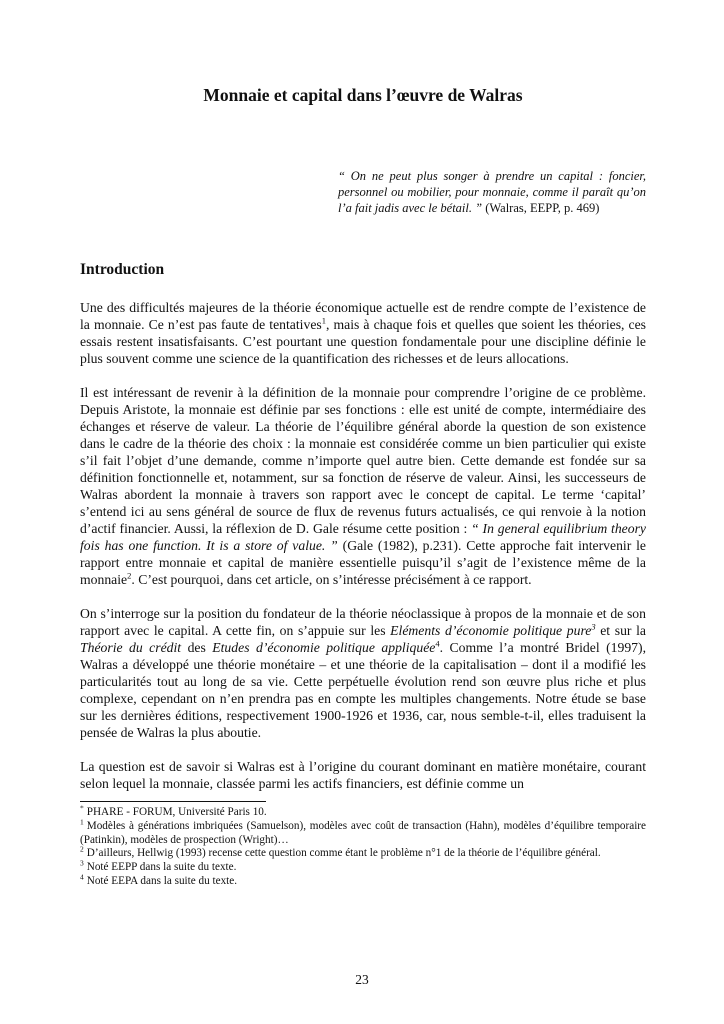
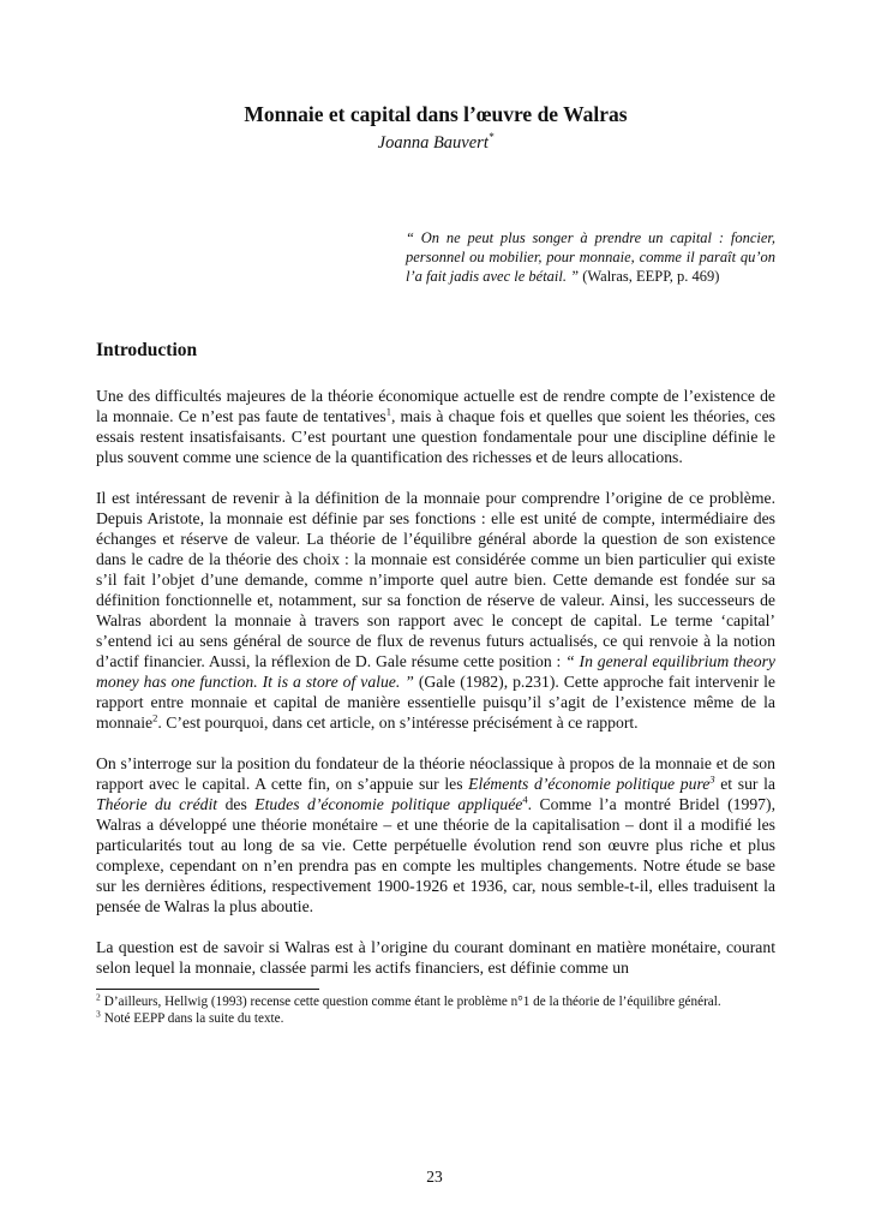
  Monnaie et capital dans l’œuvre de Walras
+ Joanna Bauvert*
  “ On ne peut plus songer à prendre un capital : foncier, personnel ou mobilier, pour monnaie, comme il paraît qu’on l’a fait jadis avec le bétail. ” (Walras, EEPP, p. 469)
  Introduction
  Une des difficultés majeures de la théorie économique actuelle est de rendre compte de l’existence de la monnaie. Ce n’est pas faute de tentatives1, mais à chaque fois et quelles que soient les théories, ces essais restent insatisfaisants. C’est pourtant une question fondamentale pour une discipline définie le plus souvent comme une science de la quantification des richesses et de leurs allocations.
- Il est intéressant de revenir à la définition de la monnaie pour comprendre l’origine de ce problème. Depuis Aristote, la monnaie est définie par ses fonctions : elle est unité de compte, intermédiaire des échanges et réserve de valeur. La théorie de l’équilibre général aborde la question de son existence dans le cadre de la théorie des choix : la monnaie est considérée comme un bien particulier qui existe s’il fait l’objet d’une demande, comme n’importe quel autre bien. Cette demande est fondée sur sa définition fonctionnelle et, notamment, sur sa fonction de réserve de valeur. Ainsi, les successeurs de Walras abordent la monnaie à travers son rapport avec le concept de capital. Le terme ‘capital’ s’entend ici au sens général de source de flux de revenus futurs actualisés, ce qui renvoie à la notion d’actif financier. Aussi, la réflexion de D. Gale résume cette position : “ In general equilibrium theory fois has one function. It is a store of value. ” (Gale (1982), p.231). Cette approche fait intervenir le rapport entre monnaie et capital de manière essentielle puisqu’il s’agit de l’existence même de la monnaie2. C’est pourquoi, dans cet article, on s’intéresse précisément à ce rapport.
+ Il est intéressant de revenir à la définition de la monnaie pour comprendre l’origine de ce problème. Depuis Aristote, la monnaie est définie par ses fonctions : elle est unité de compte, intermédiaire des échanges et réserve de valeur. La théorie de l’équilibre général aborde la question de son existence dans le cadre de la théorie des choix : la monnaie est considérée comme un bien particulier qui existe s’il fait l’objet d’une demande, comme n’importe quel autre bien. Cette demande est fondée sur sa définition fonctionnelle et, notamment, sur sa fonction de réserve de valeur. Ainsi, les successeurs de Walras abordent la monnaie à travers son rapport avec le concept de capital. Le terme ‘capital’ s’entend ici au sens général de source de flux de revenus futurs actualisés, ce qui renvoie à la notion d’actif financier. Aussi, la réflexion de D. Gale résume cette position : “ In general equilibrium theory money has one function. It is a store of value. ” (Gale (1982), p.231). Cette approche fait intervenir le rapport entre monnaie et capital de manière essentielle puisqu’il s’agit de l’existence même de la monnaie2. C’est pourquoi, dans cet article, on s’intéresse précisément à ce rapport.
  On s’interroge sur la position du fondateur de la théorie néoclassique à propos de la monnaie et de son rapport avec le capital. A cette fin, on s’appuie sur les Eléments d’économie politique pure3 et sur la Théorie du crédit des Etudes d’économie politique appliquée4. Comme l’a montré Bridel (1997), Walras a développé une théorie monétaire – et une théorie de la capitalisation – dont il a modifié les particularités tout au long de sa vie. Cette perpétuelle évolution rend son œuvre plus riche et plus complexe, cependant on n’en prendra pas en compte les multiples changements. Notre étude se base sur les dernières éditions, respectivement 1900-1926 et 1936, car, nous semble-t-il, elles traduisent la pensée de Walras la plus aboutie.
  La question est de savoir si Walras est à l’origine du courant dominant en matière monétaire, courant selon lequel la monnaie, classée parmi les actifs financiers, est définie comme un
- * PHARE - FORUM, Université Paris 10.
- 1 Modèles à générations imbriquées (Samuelson), modèles avec coût de transaction (Hahn), modèles d’équilibre temporaire (Patinkin), modèles de prospection (Wright)…
  2 D’ailleurs, Hellwig (1993) recense cette question comme étant le problème n°1 de la théorie de l’équilibre général.
  3 Noté EEPP dans la suite du texte.
- 4 Noté EEPA dans la suite du texte.
  23
